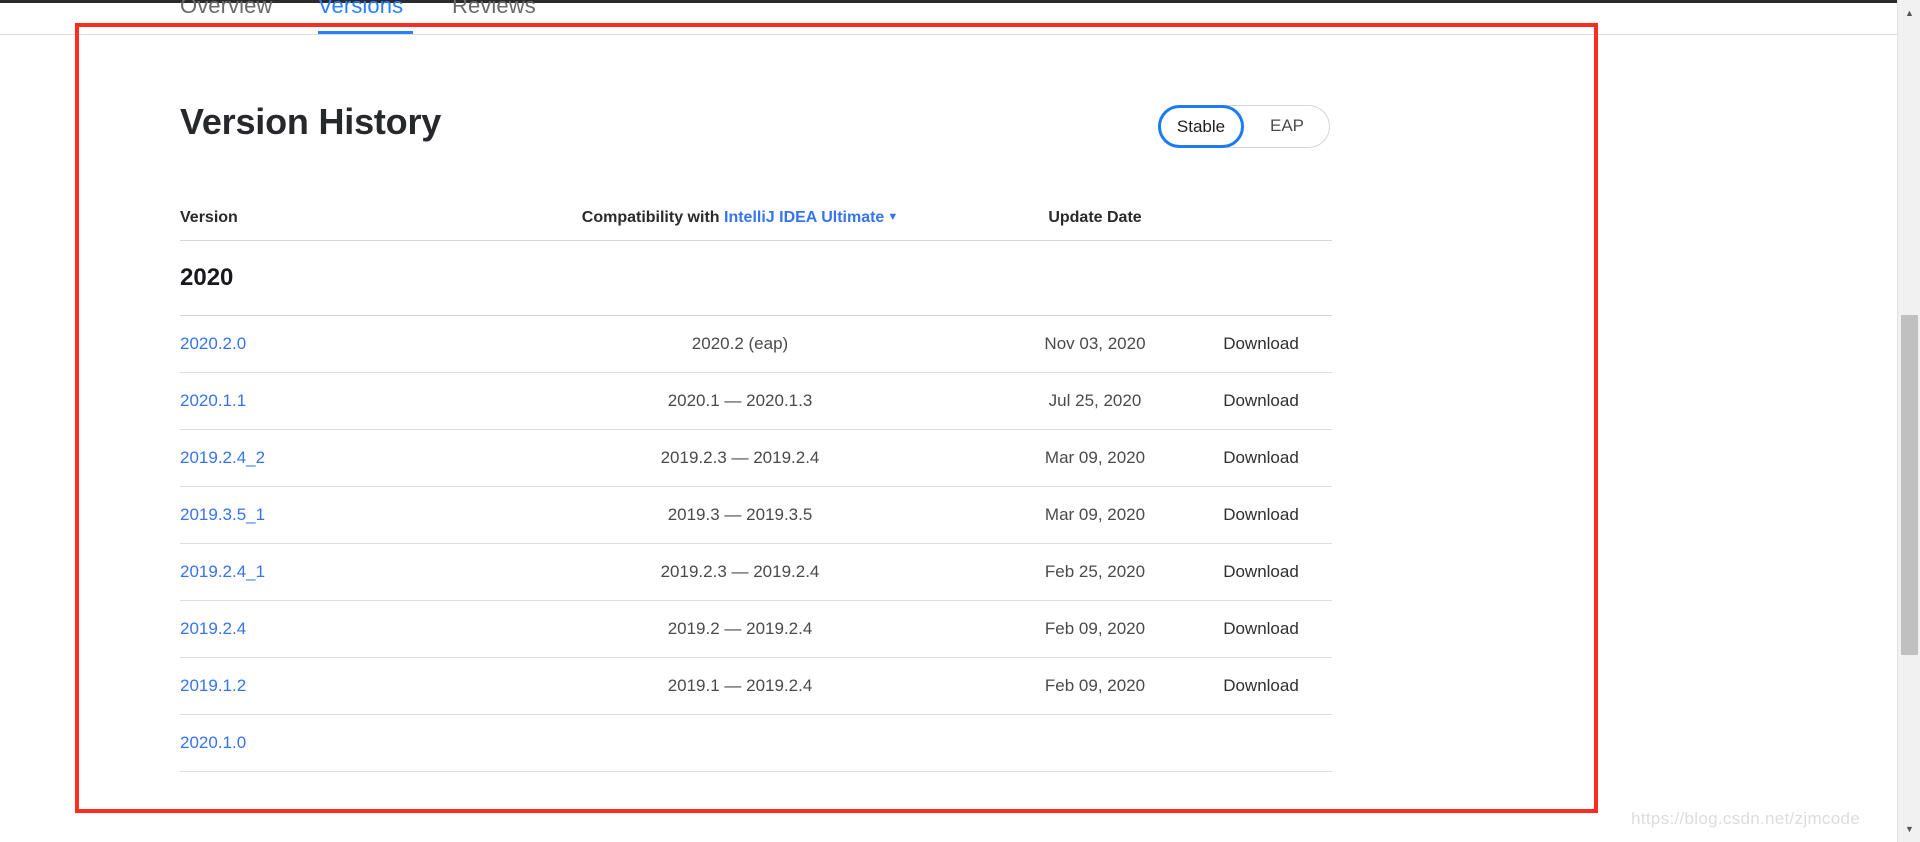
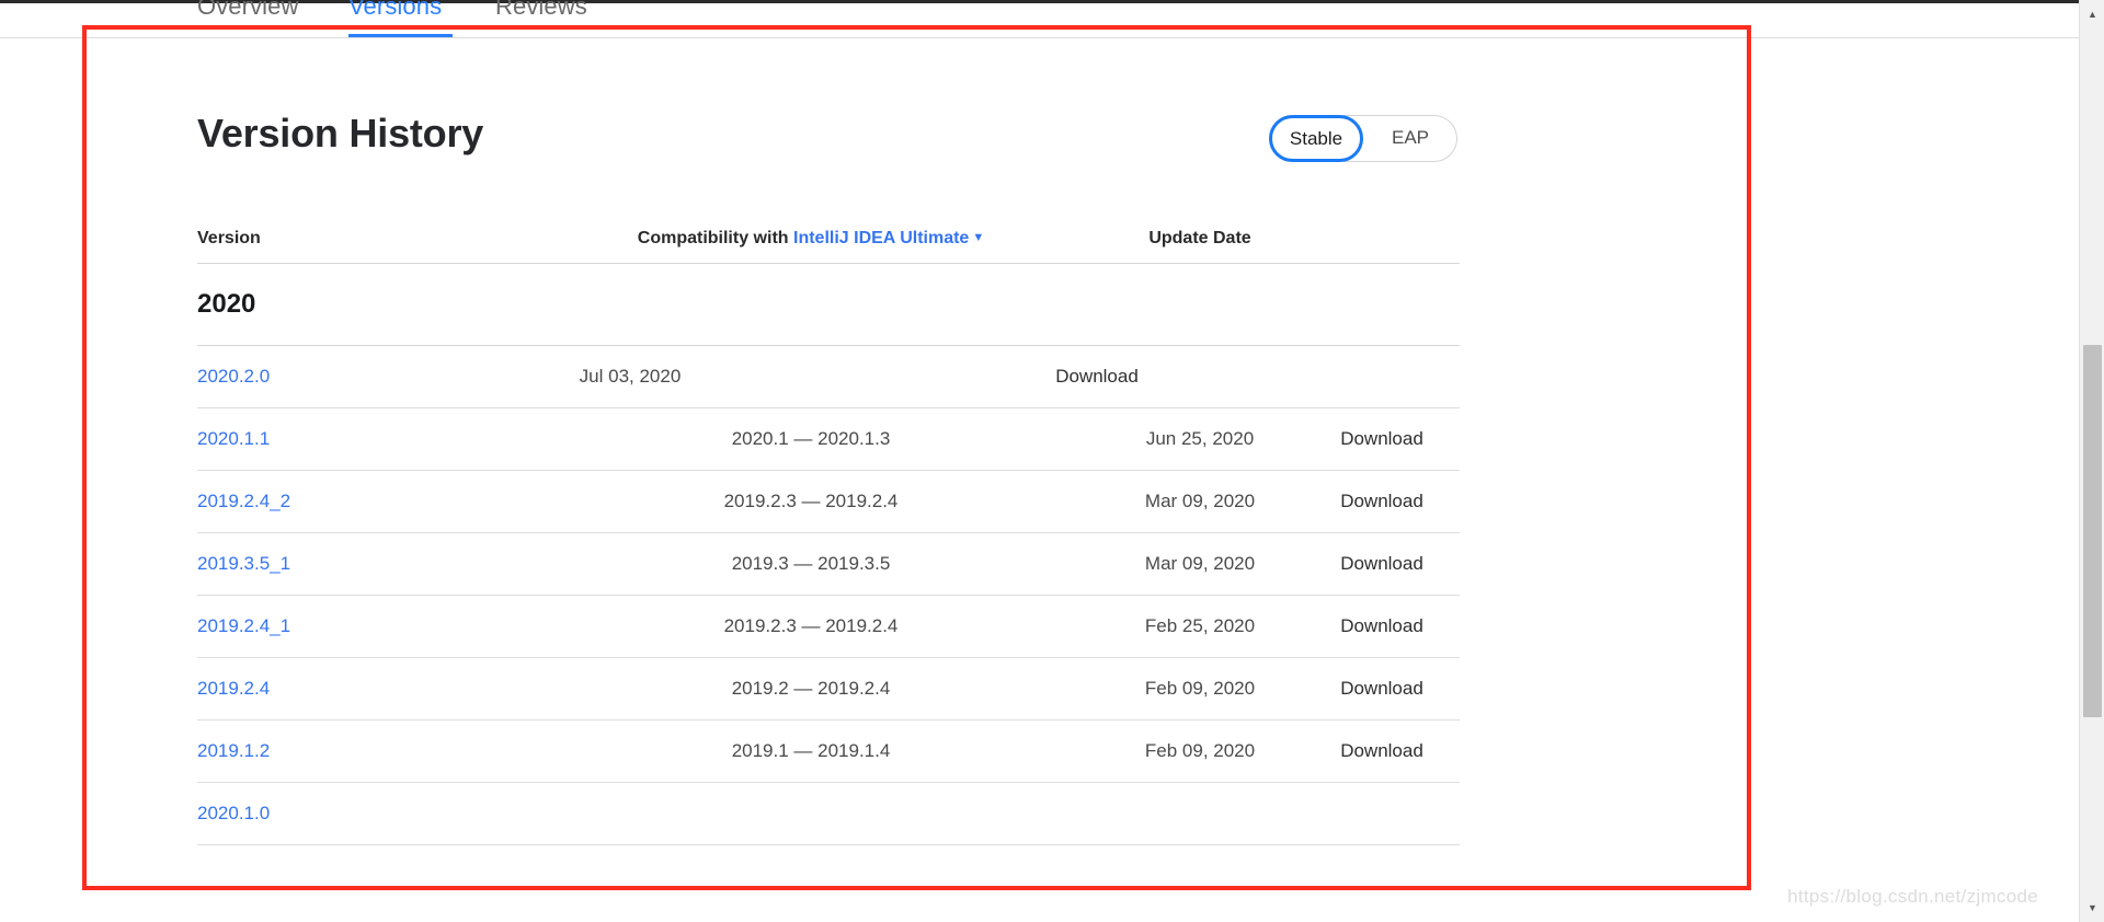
  Overview
  Versions
  Reviews
  Version History
  Stable
  EAP
  Version
  Compatibility with IntelliJ IDEA Ultimate ▼
  Update Date
  2020
  2020.2.0
- 2020.2 (eap)
- Nov 03, 2020
+ Jul 03, 2020
  Download
  2020.1.1
  2020.1 — 2020.1.3
- Jul 25, 2020
+ Jun 25, 2020
  Download
  2019.2.4_2
  2019.2.3 — 2019.2.4
  Mar 09, 2020
  Download
  2019.3.5_1
  2019.3 — 2019.3.5
  Mar 09, 2020
  Download
  2019.2.4_1
  2019.2.3 — 2019.2.4
  Feb 25, 2020
  Download
  2019.2.4
  2019.2 — 2019.2.4
  Feb 09, 2020
  Download
  2019.1.2
- 2019.1 — 2019.2.4
+ 2019.1 — 2019.1.4
  Feb 09, 2020
  Download
  2020.1.0
  https://blog.csdn.net/zjmcode
  ▲
  ▼
